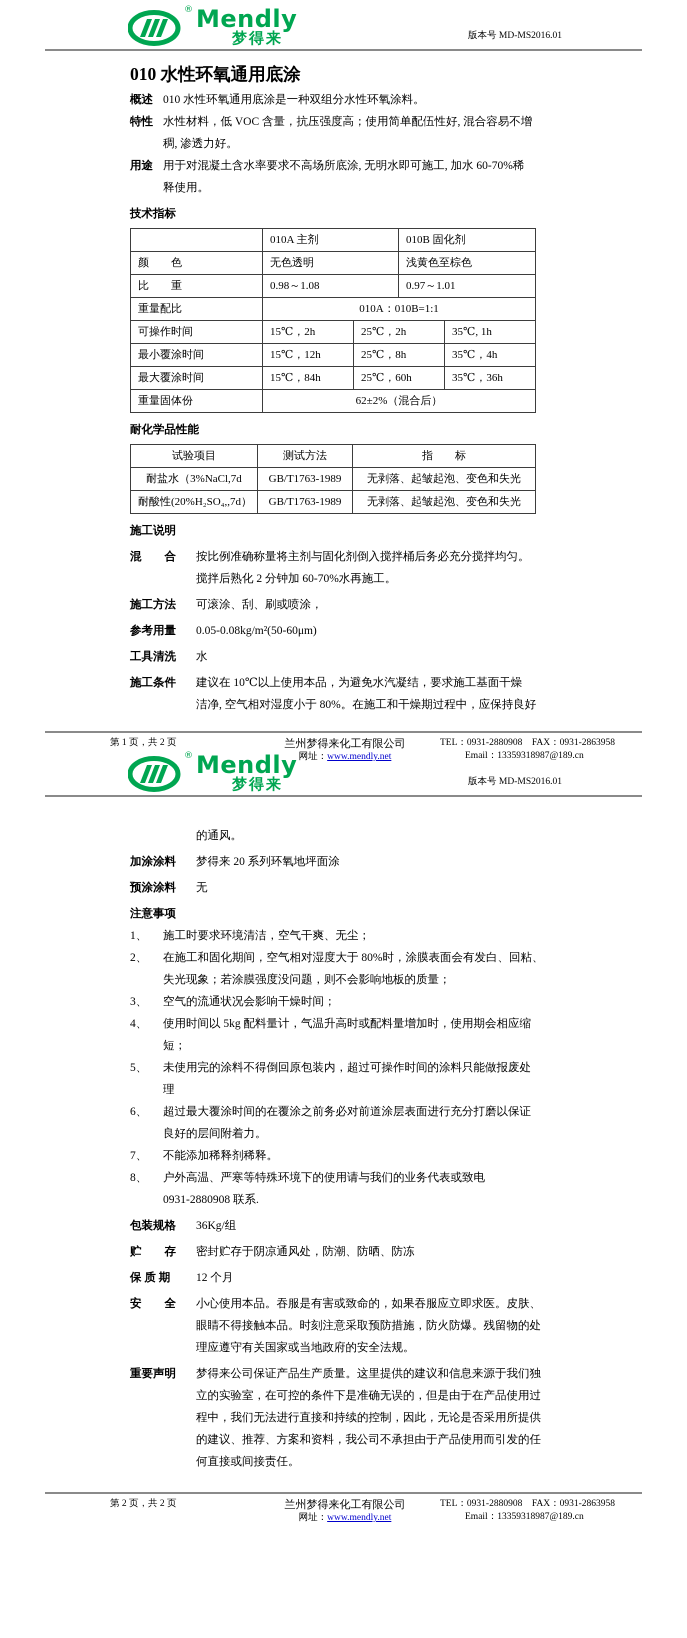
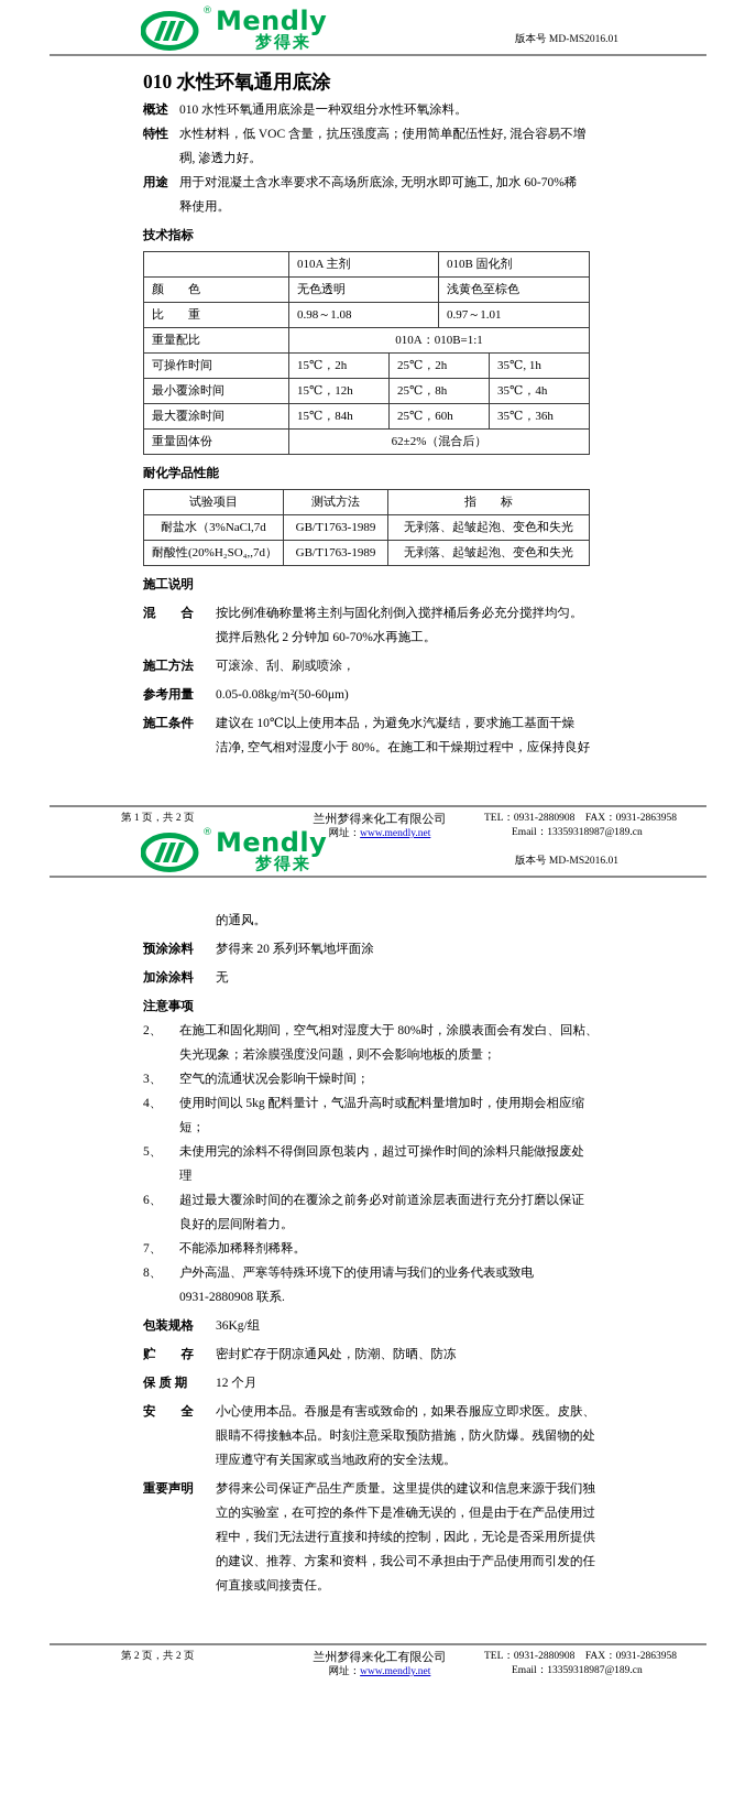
  ®
  Mendly
  梦得来
  版本号 MD-MS2016.01
  010 水性环氧通用底涂
  概述
  010 水性环氧通用底涂是一种双组分水性环氧涂料。
  特性
  水性材料，低 VOC 含量，抗压强度高；使用简单配伍性好, 混合容易不增
  稠, 渗透力好。
  用途
  用于对混凝土含水率要求不高场所底涂, 无明水即可施工, 加水 60-70%稀
  释使用。
  技术指标
  	010A 主剂	010B 固化剂
  颜 色	无色透明	浅黄色至棕色
  比 重	0.98～1.08	0.97～1.01
  重量配比	010A：010B=1:1
  可操作时间	15℃，2h	25℃，2h	35℃, 1h
  最小覆涂时间	15℃，12h	25℃，8h	35℃，4h
  最大覆涂时间	15℃，84h	25℃，60h	35℃，36h
  重量固体份	62±2%（混合后）
  耐化学品性能
  试验项目	测试方法	指 标
  耐盐水（3%NaCl,7d	GB/T1763-1989	无剥落、起皱起泡、变色和失光
  耐酸性(20%H₂SO₄,,7d）	GB/T1763-1989	无剥落、起皱起泡、变色和失光
  施工说明
  混 合
  按比例准确称量将主剂与固化剂倒入搅拌桶后务必充分搅拌均匀。
  搅拌后熟化 2 分钟加 60-70%水再施工。
  施工方法
  可滚涂、刮、刷或喷涂，
  参考用量
  0.05-0.08kg/m²(50-60μm)
- 工具清洗
- 水
  施工条件
  建议在 10℃以上使用本品，为避免水汽凝结，要求施工基面干燥
  洁净, 空气相对湿度小于 80%。在施工和干燥期过程中，应保持良好
  第 1 页，共 2 页
  兰州梦得来化工有限公司
  网址：www.mendly.net
  TEL：0931-2880908 FAX：0931-2863958
  Email：13359318987@189.cn
  ®
  Mendly
  梦得来
  版本号 MD-MS2016.01
  的通风。
- 加涂涂料
+ 预涂涂料
  梦得来 20 系列环氧地坪面涂
- 预涂涂料
+ 加涂涂料
  无
  注意事项
- 1、
- 施工时要求环境清洁，空气干爽、无尘；
  2、
  在施工和固化期间，空气相对湿度大于 80%时，涂膜表面会有发白、回粘、
  失光现象；若涂膜强度没问题，则不会影响地板的质量；
  3、
  空气的流通状况会影响干燥时间；
  4、
  使用时间以 5kg 配料量计，气温升高时或配料量增加时，使用期会相应缩
  短；
  5、
  未使用完的涂料不得倒回原包装内，超过可操作时间的涂料只能做报废处
  理
  6、
  超过最大覆涂时间的在覆涂之前务必对前道涂层表面进行充分打磨以保证
  良好的层间附着力。
  7、
  不能添加稀释剂稀释。
  8、
  户外高温、严寒等特殊环境下的使用请与我们的业务代表或致电
  0931-2880908 联系.
  包装规格
  36Kg/组
  贮 存
  密封贮存于阴凉通风处，防潮、防晒、防冻
  保 质 期
  12 个月
  安 全
  小心使用本品。吞服是有害或致命的，如果吞服应立即求医。皮肤、
  眼睛不得接触本品。时刻注意采取预防措施，防火防爆。残留物的处
  理应遵守有关国家或当地政府的安全法规。
  重要声明
  梦得来公司保证产品生产质量。这里提供的建议和信息来源于我们独
  立的实验室，在可控的条件下是准确无误的，但是由于在产品使用过
  程中，我们无法进行直接和持续的控制，因此，无论是否采用所提供
  的建议、推荐、方案和资料，我公司不承担由于产品使用而引发的任
  何直接或间接责任。
  第 2 页，共 2 页
  兰州梦得来化工有限公司
  网址：www.mendly.net
  TEL：0931-2880908 FAX：0931-2863958
  Email：13359318987@189.cn
